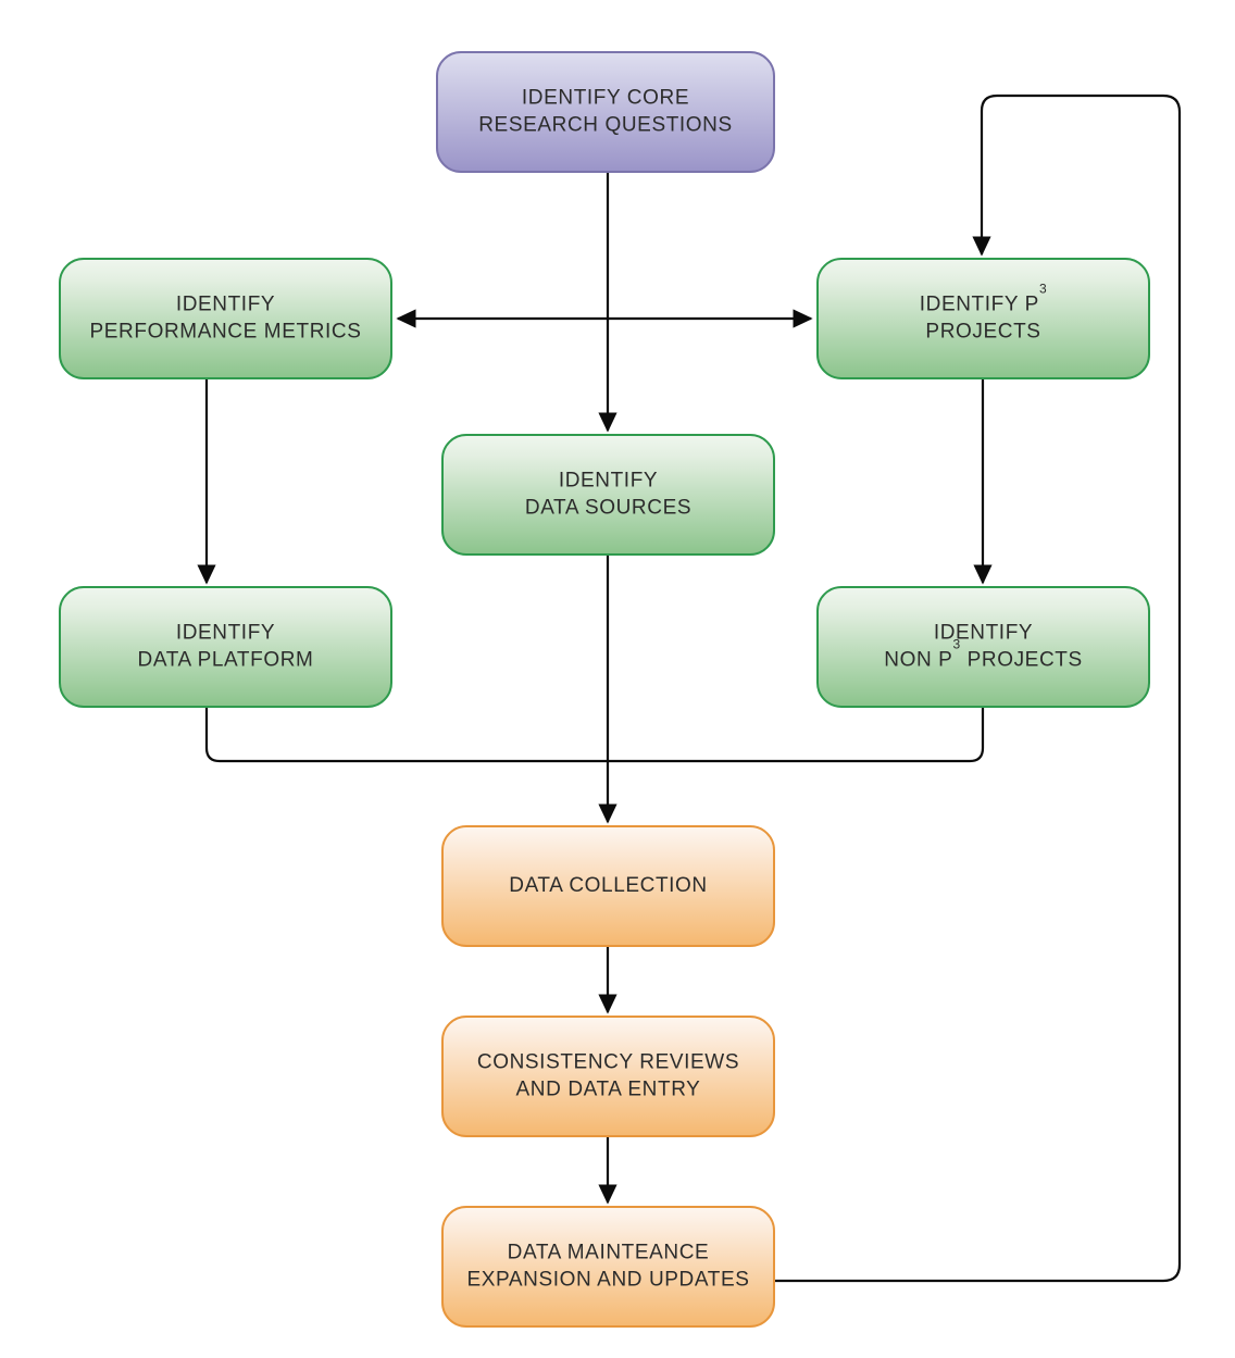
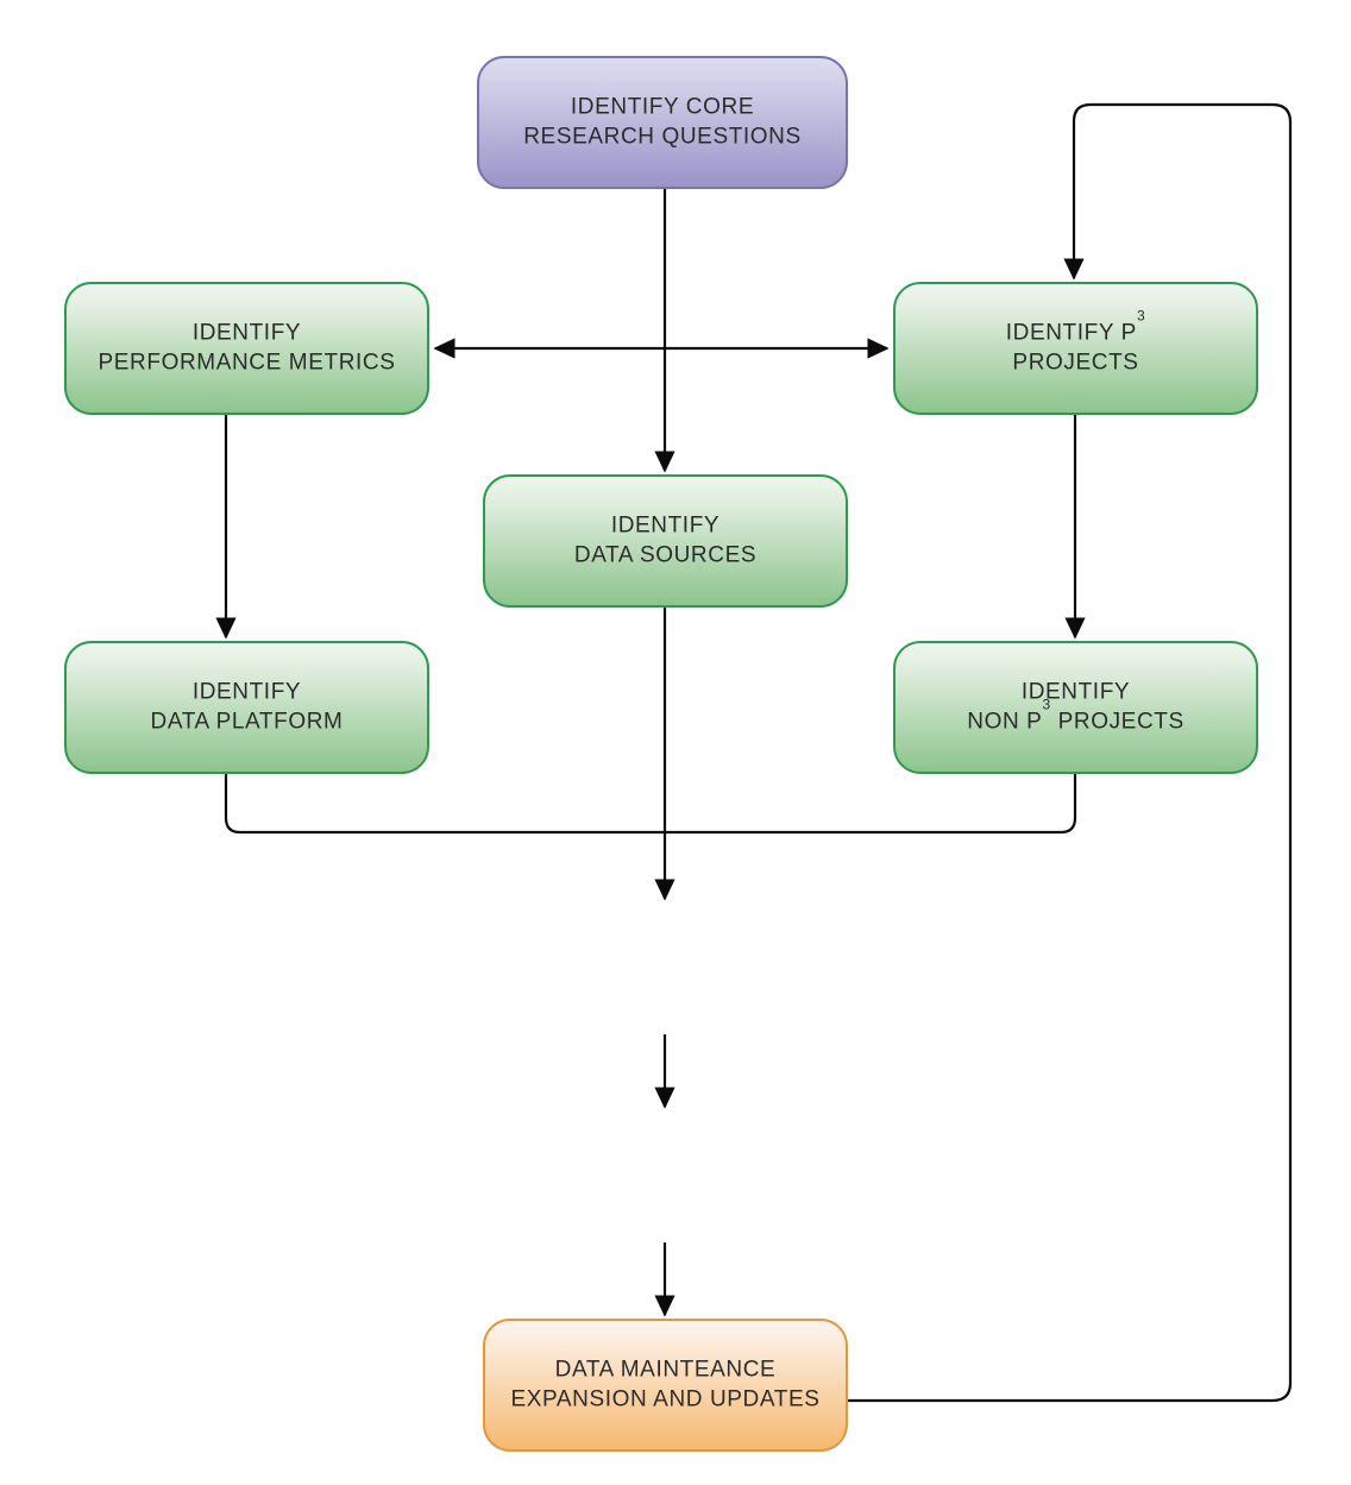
  IDENTIFY CORE
  RESEARCH QUESTIONS
  IDENTIFY
  PERFORMANCE METRICS
  IDENTIFY P 3
  PROJECTS
  IDENTIFY
  DATA SOURCES
  IDENTIFY
  DATA PLATFORM
  IDENTIFY
  NON P 3 PROJECTS
- DATA COLLECTION
- CONSISTENCY REVIEWS
- AND DATA ENTRY
  DATA MAINTEANCE
  EXPANSION AND UPDATES
